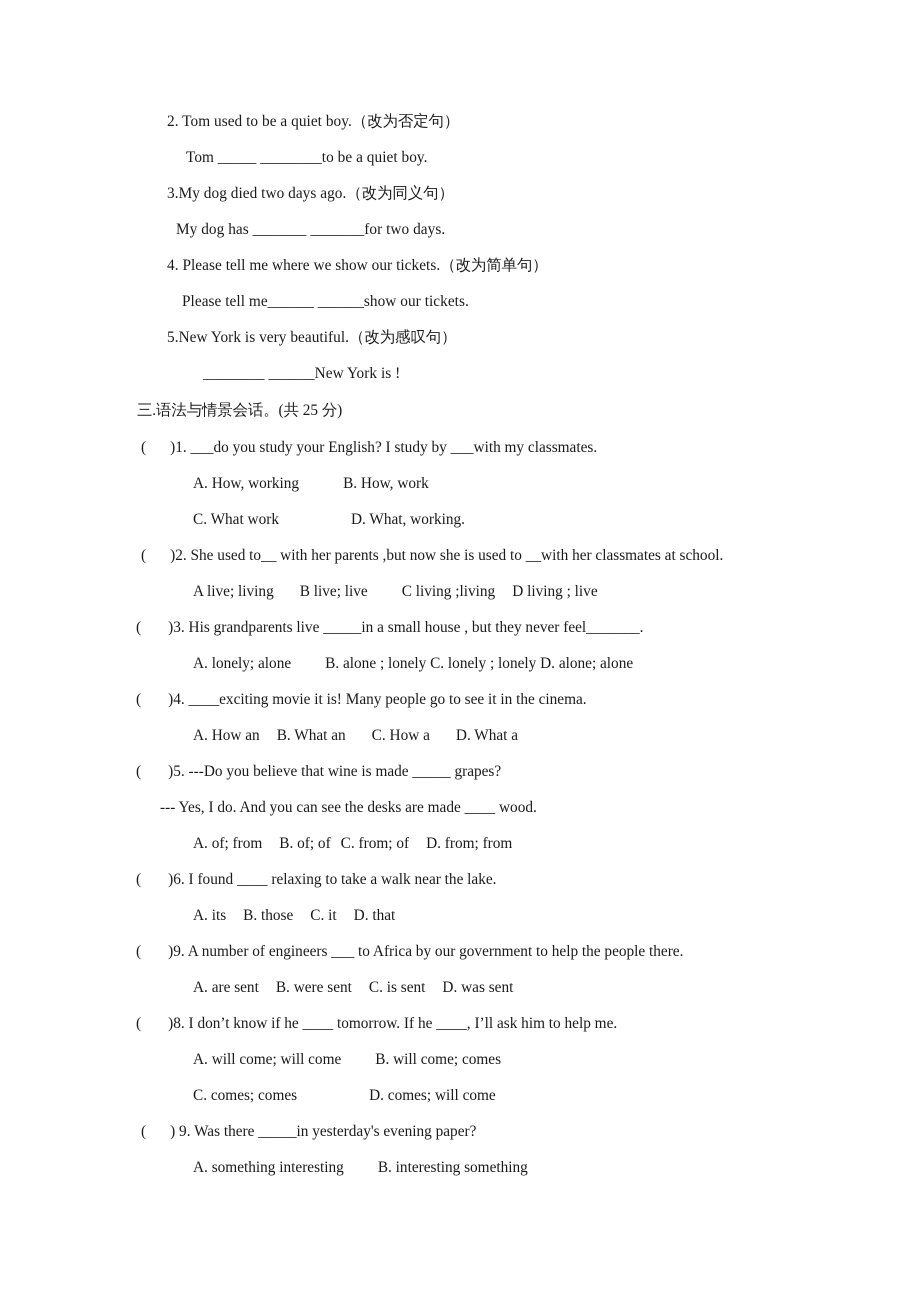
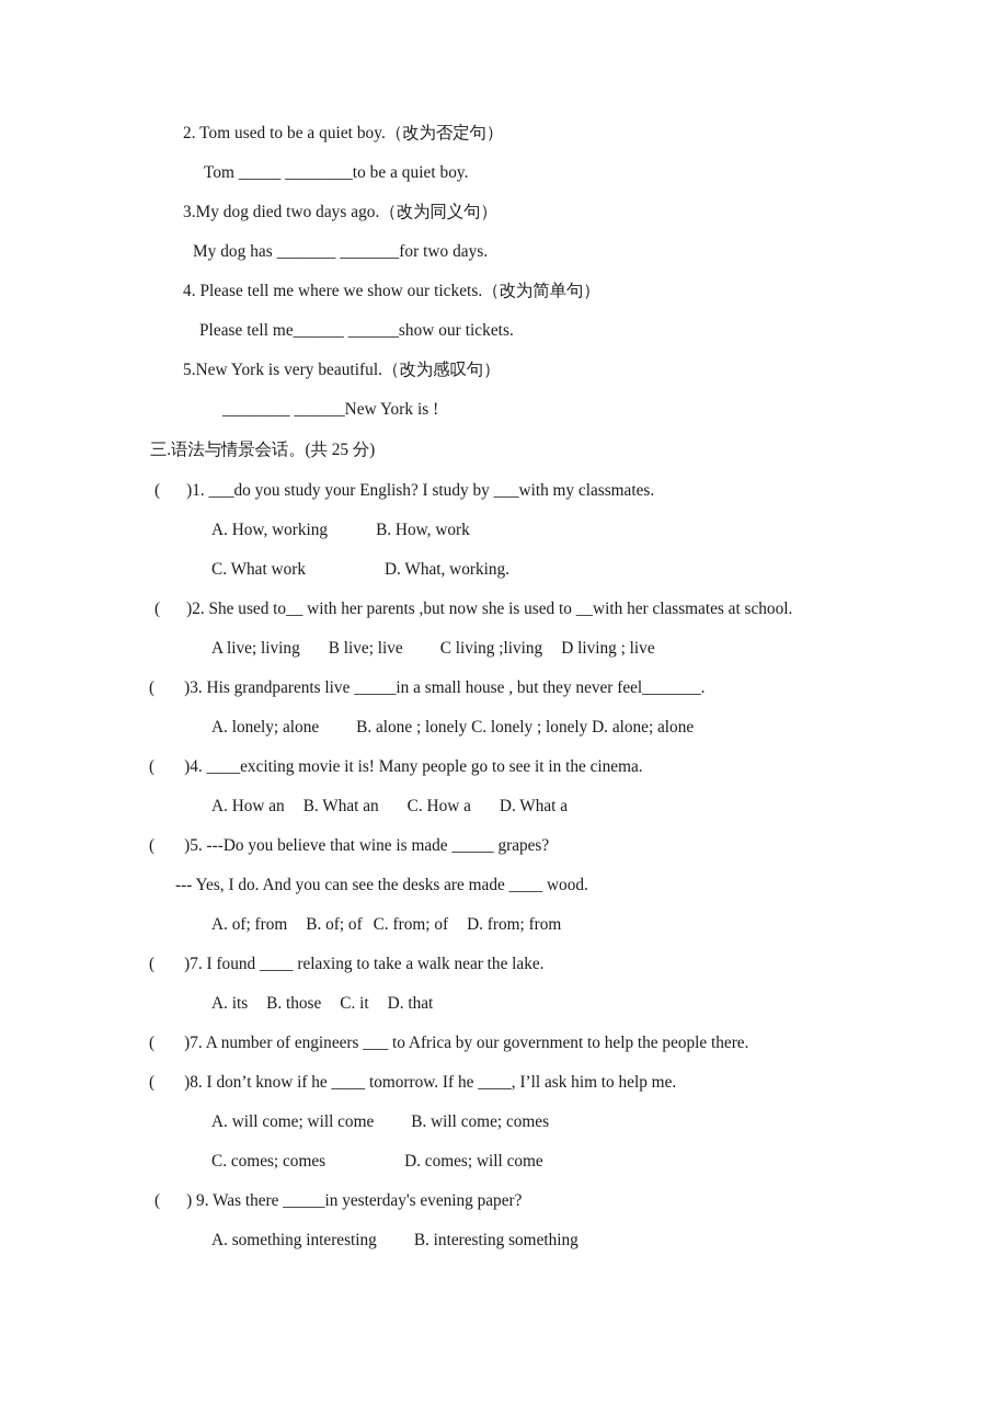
  2. Tom used to be a quiet boy.（改为否定句）
  Tom _____ ________to be a quiet boy.
  3.My dog died two days ago.（改为同义句）
  My dog has _______ _______for two days.
  4. Please tell me where we show our tickets.（改为简单句）
  Please tell me______ ______show our tickets.
  5.New York is very beautiful.（改为感叹句）
  ________ ______New York is !
  三.语法与情景会话。(共 25 分)
  ( )1. ___do you study your English? I study by ___with my classmates.
  A. How, working B. How, work
  C. What work D. What, working.
  ( )2. She used to__ with her parents ,but now she is used to __with her classmates at school.
  A live; living B live; live C living ;living D living ; live
  ( )3. His grandparents live _____in a small house , but they never feel_______.
  A. lonely; alone B. alone ; lonely C. lonely ; lonely D. alone; alone
  ( )4. ____exciting movie it is! Many people go to see it in the cinema.
  A. How an B. What an C. How a D. What a
  ( )5. ---Do you believe that wine is made _____ grapes?
  --- Yes, I do. And you can see the desks are made ____ wood.
  A. of; from B. of; of C. from; of D. from; from
- ( )6. I found ____ relaxing to take a walk near the lake.
+ ( )7. I found ____ relaxing to take a walk near the lake.
  A. its B. those C. it D. that
- ( )9. A number of engineers ___ to Africa by our government to help the people there.
+ ( )7. A number of engineers ___ to Africa by our government to help the people there.
- A. are sent B. were sent C. is sent D. was sent
  ( )8. I don’t know if he ____ tomorrow. If he ____, I’ll ask him to help me.
  A. will come; will come B. will come; comes
  C. comes; comes D. comes; will come
  ( ) 9. Was there _____in yesterday's evening paper?
  A. something interesting B. interesting something
